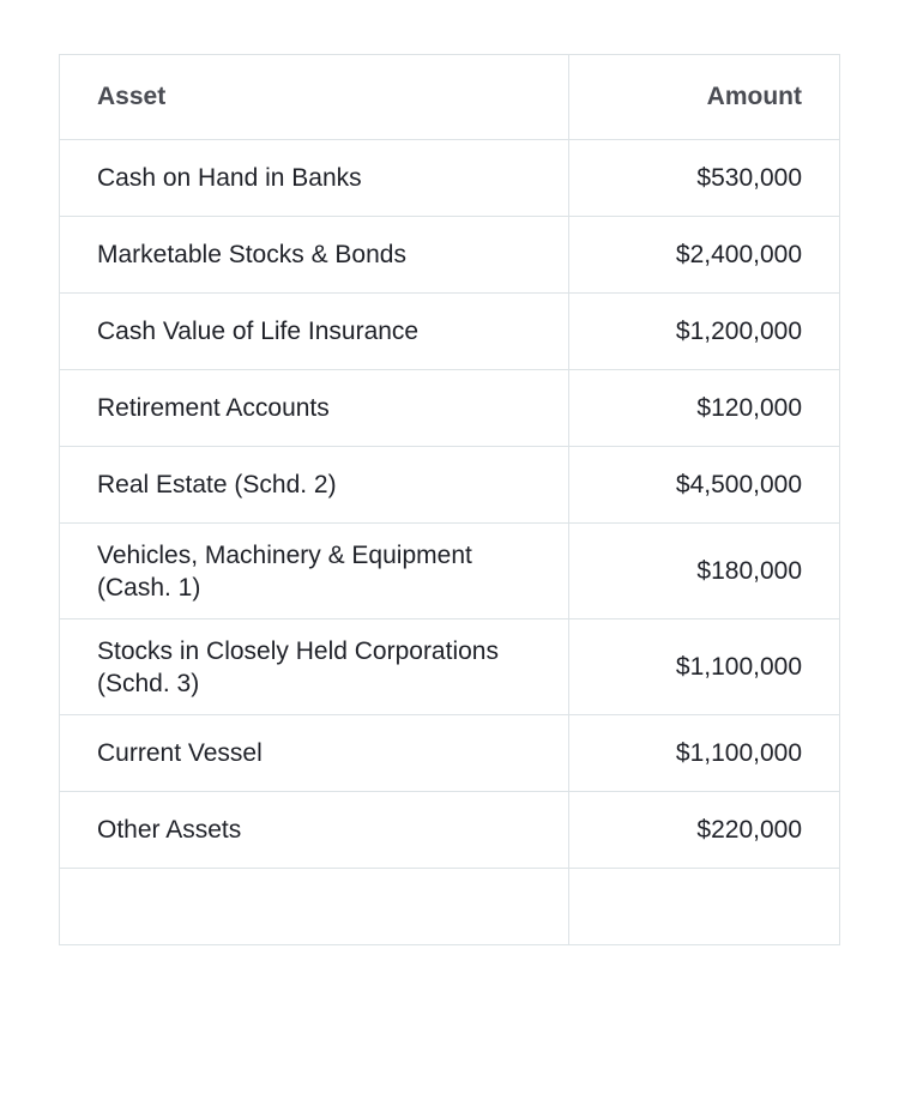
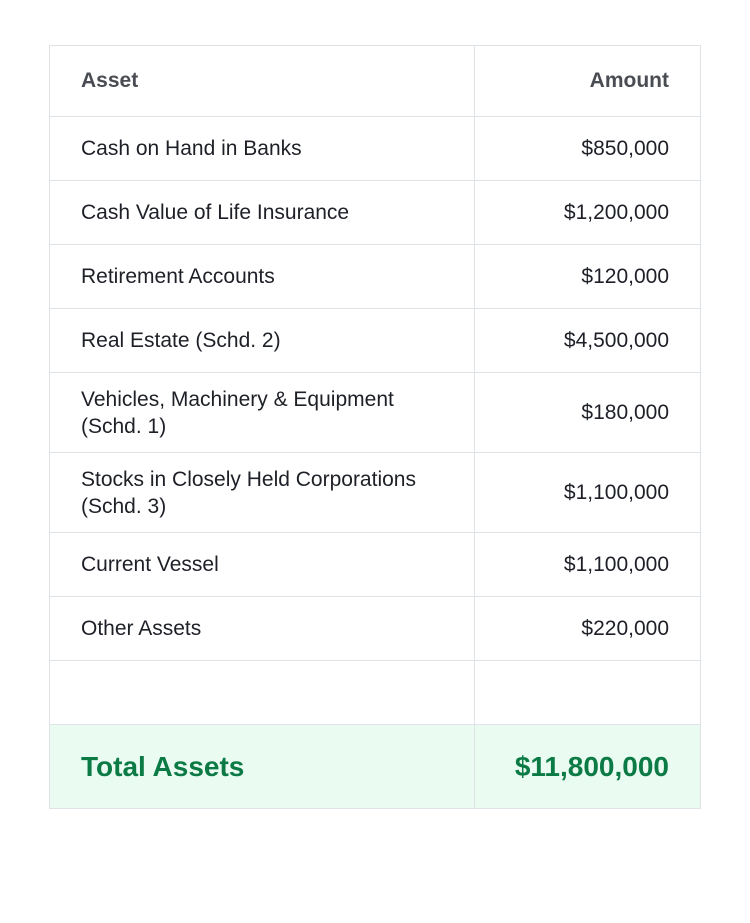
  Asset	Amount
- Cash on Hand in Banks	$530,000
+ Cash on Hand in Banks	$850,000
- Marketable Stocks & Bonds	$2,400,000
  Cash Value of Life Insurance	$1,200,000
  Retirement Accounts	$120,000
  Real Estate (Schd. 2)	$4,500,000
- Vehicles, Machinery & Equipment (Cash. 1)	$180,000
+ Vehicles, Machinery & Equipment (Schd. 1)	$180,000
  Stocks in Closely Held Corporations (Schd. 3)	$1,100,000
  Current Vessel	$1,100,000
  Other Assets	$220,000
+ Total Assets	$11,800,000
